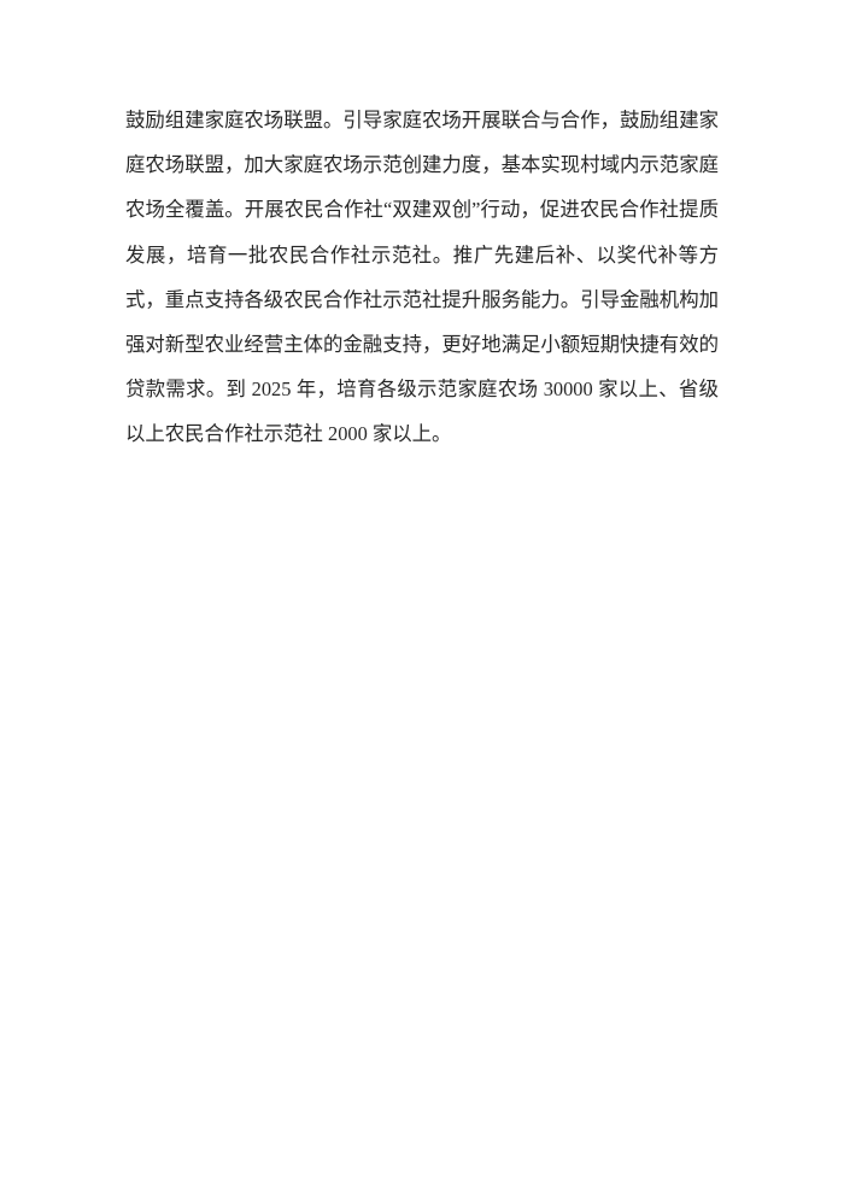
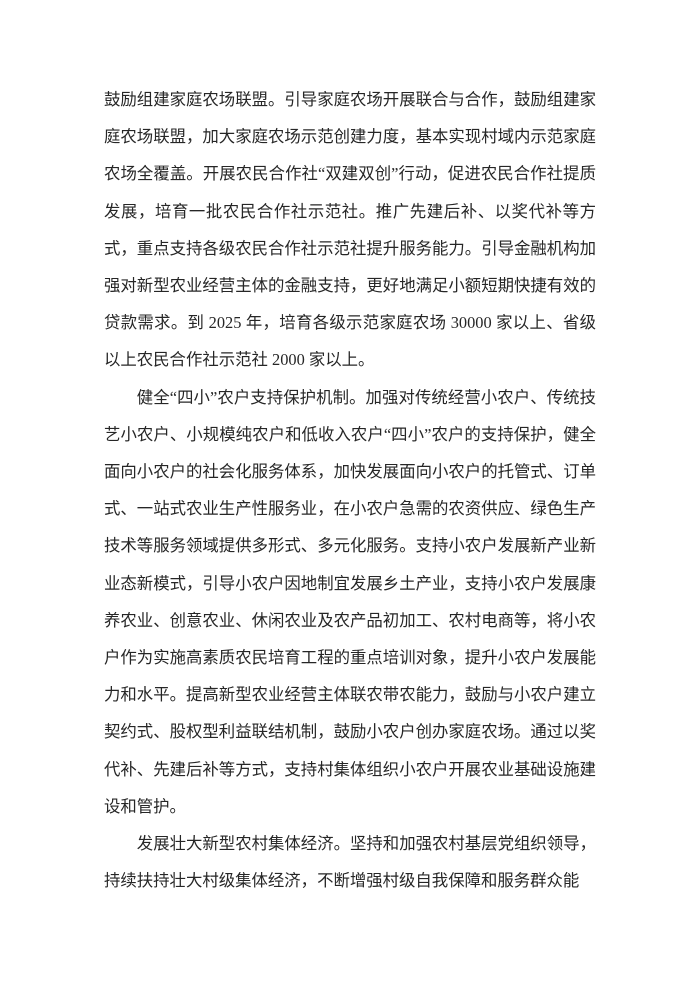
  鼓励组建家庭农场联盟。引导家庭农场开展联合与合作，鼓励组建家庭农场联盟，加大家庭农场示范创建力度，基本实现村域内示范家庭农场全覆盖。开展农民合作社“双建双创”行动，促进农民合作社提质发展，培育一批农民合作社示范社。推广先建后补、以奖代补等方式，重点支持各级农民合作社示范社提升服务能力。引导金融机构加强对新型农业经营主体的金融支持，更好地满足小额短期快捷有效的贷款需求。到 2025 年，培育各级示范家庭农场 30000 家以上、省级以上农民合作社示范社 2000 家以上。
+ 健全“四小”农户支持保护机制。加强对传统经营小农户、传统技艺小农户、小规模纯农户和低收入农户“四小”农户的支持保护，健全面向小农户的社会化服务体系，加快发展面向小农户的托管式、订单式、一站式农业生产性服务业，在小农户急需的农资供应、绿色生产技术等服务领域提供多形式、多元化服务。支持小农户发展新产业新业态新模式，引导小农户因地制宜发展乡土产业，支持小农户发展康养农业、创意农业、休闲农业及农产品初加工、农村电商等，将小农户作为实施高素质农民培育工程的重点培训对象，提升小农户发展能力和水平。提高新型农业经营主体联农带农能力，鼓励与小农户建立契约式、股权型利益联结机制，鼓励小农户创办家庭农场。通过以奖代补、先建后补等方式，支持村集体组织小农户开展农业基础设施建设和管护。
+ 发展壮大新型农村集体经济。坚持和加强农村基层党组织领导，持续扶持壮大村级集体经济，不断增强村级自我保障和服务群众能
